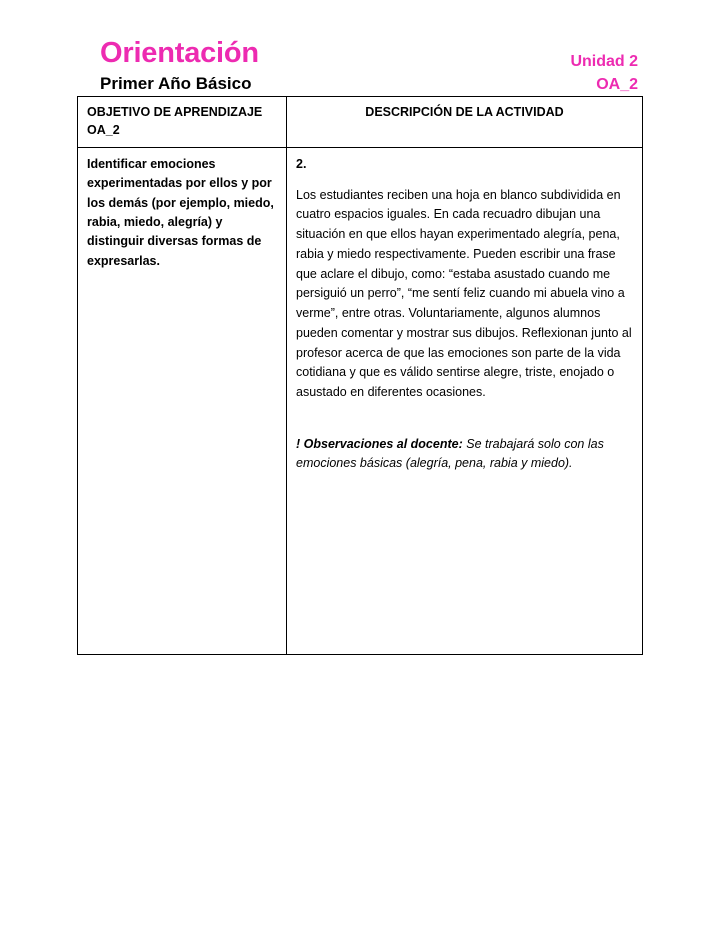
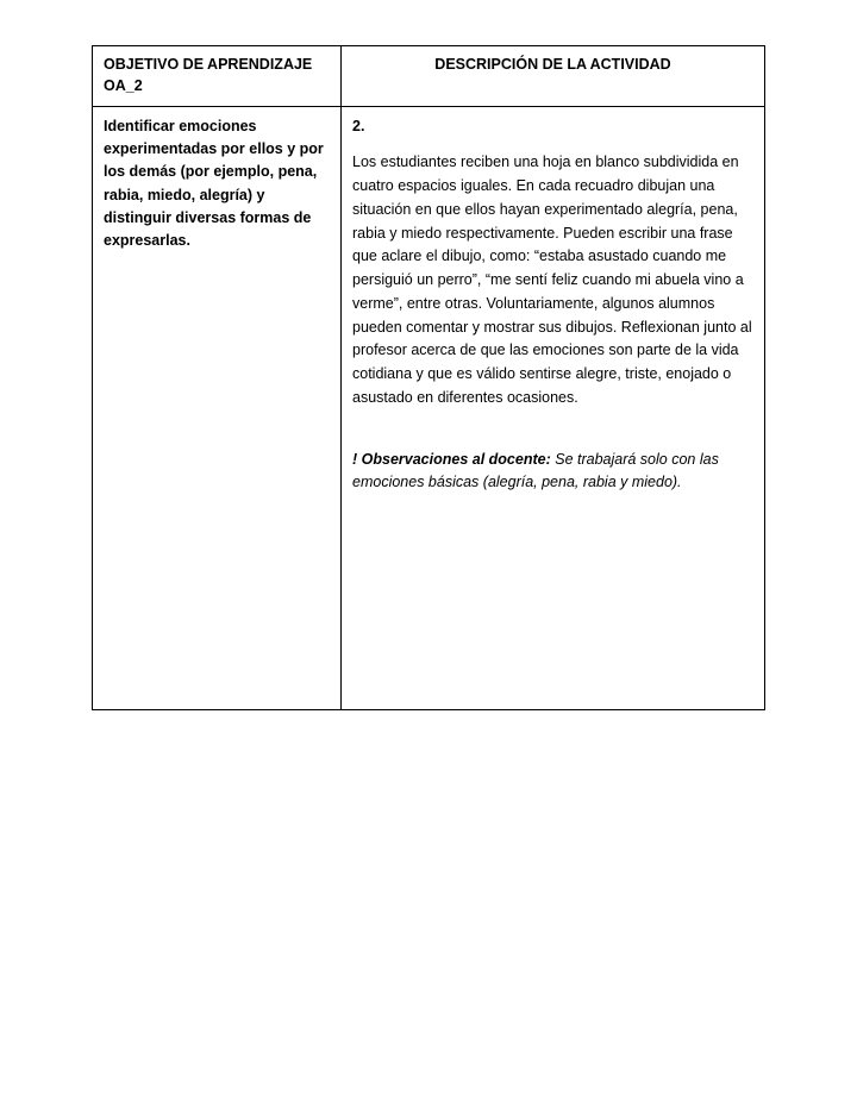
- Orientación
- Primer Año Básico
- Unidad 2
- OA_2
  OBJETIVO DE APRENDIZAJE OA_2	DESCRIPCIÓN DE LA ACTIVIDAD
- Identificar emociones experimentadas por ellos y por los demás (por ejemplo, miedo, rabia, miedo, alegría) y distinguir diversas formas de expresarlas.	2. Los estudiantes reciben una hoja en blanco subdividida en cuatro espacios iguales. En cada recuadro dibujan una situación en que ellos hayan experimentado alegría, pena, rabia y miedo respectivamente. Pueden escribir una frase que aclare el dibujo, como: “estaba asustado cuando me persiguió un perro”, “me sentí feliz cuando mi abuela vino a verme”, entre otras. Voluntariamente, algunos alumnos pueden comentar y mostrar sus dibujos. Reflexionan junto al profesor acerca de que las emociones son parte de la vida cotidiana y que es válido sentirse alegre, triste, enojado o asustado en diferentes ocasiones. ! Observaciones al docente: Se trabajará solo con las emociones básicas (alegría, pena, rabia y miedo).
+ Identificar emociones experimentadas por ellos y por los demás (por ejemplo, pena, rabia, miedo, alegría) y distinguir diversas formas de expresarlas.	2. Los estudiantes reciben una hoja en blanco subdividida en cuatro espacios iguales. En cada recuadro dibujan una situación en que ellos hayan experimentado alegría, pena, rabia y miedo respectivamente. Pueden escribir una frase que aclare el dibujo, como: “estaba asustado cuando me persiguió un perro”, “me sentí feliz cuando mi abuela vino a verme”, entre otras. Voluntariamente, algunos alumnos pueden comentar y mostrar sus dibujos. Reflexionan junto al profesor acerca de que las emociones son parte de la vida cotidiana y que es válido sentirse alegre, triste, enojado o asustado en diferentes ocasiones. ! Observaciones al docente: Se trabajará solo con las emociones básicas (alegría, pena, rabia y miedo).
